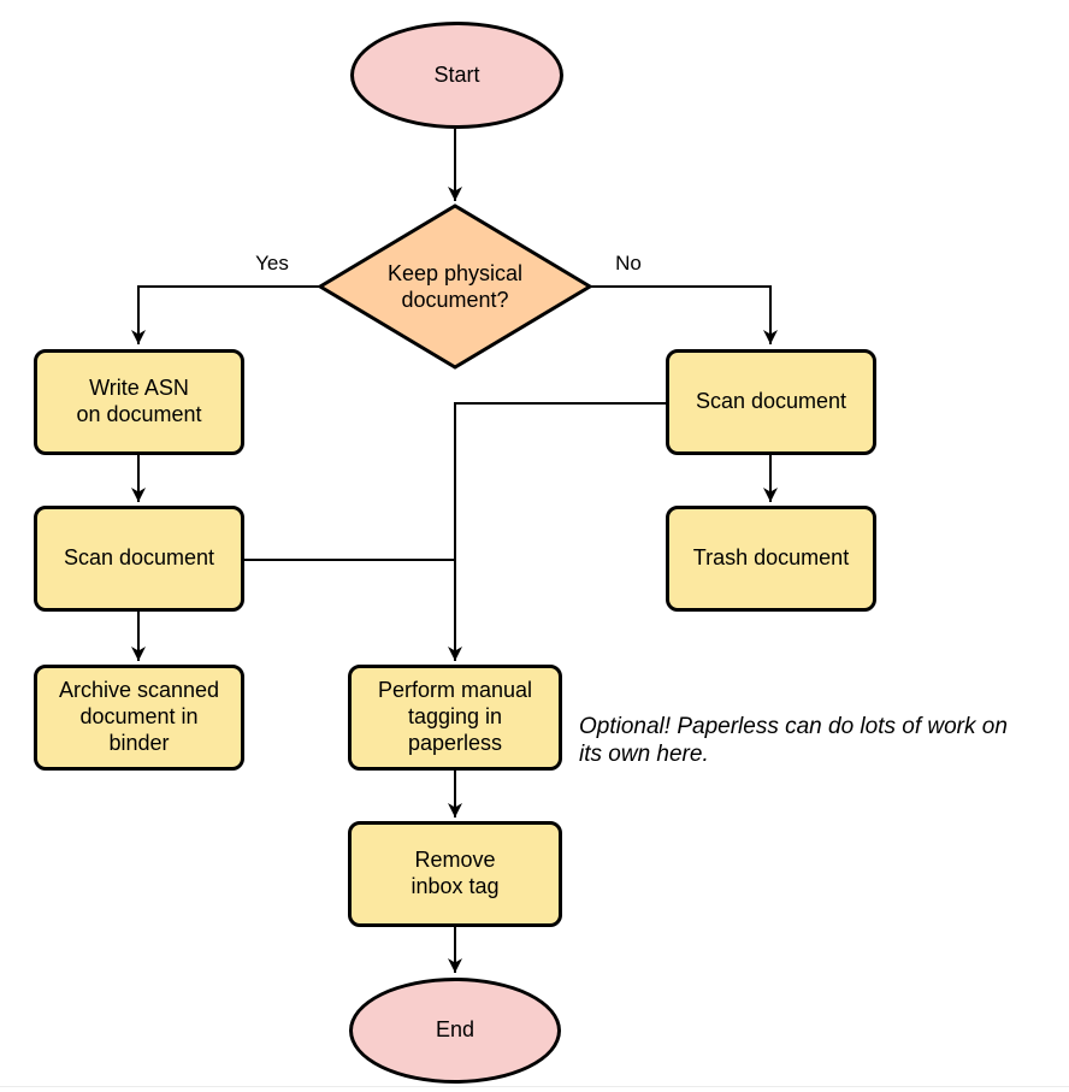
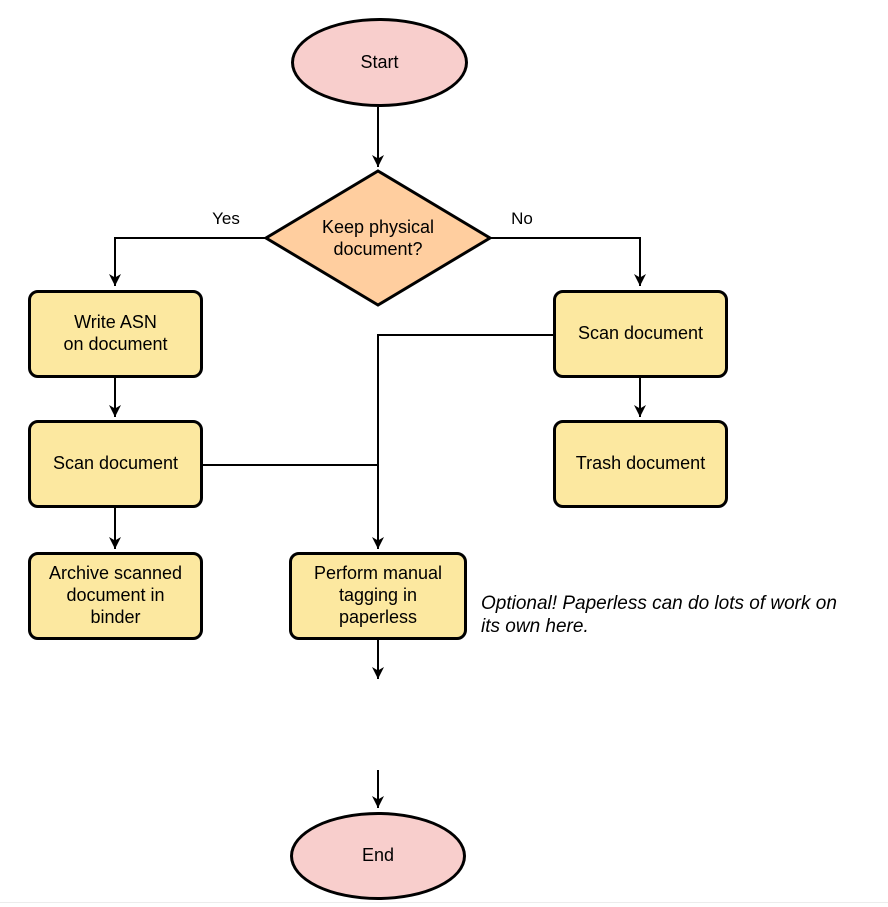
  Start
  Keep physical
  document?
  Yes
  No
  Write ASN
  on document
  Scan document
  Archive scanned
  document in
  binder
  Scan document
  Trash document
  Perform manual
  tagging in
  paperless
  Optional! Paperless can do lots of work on
  its own here.
- Remove
- inbox tag
  End
